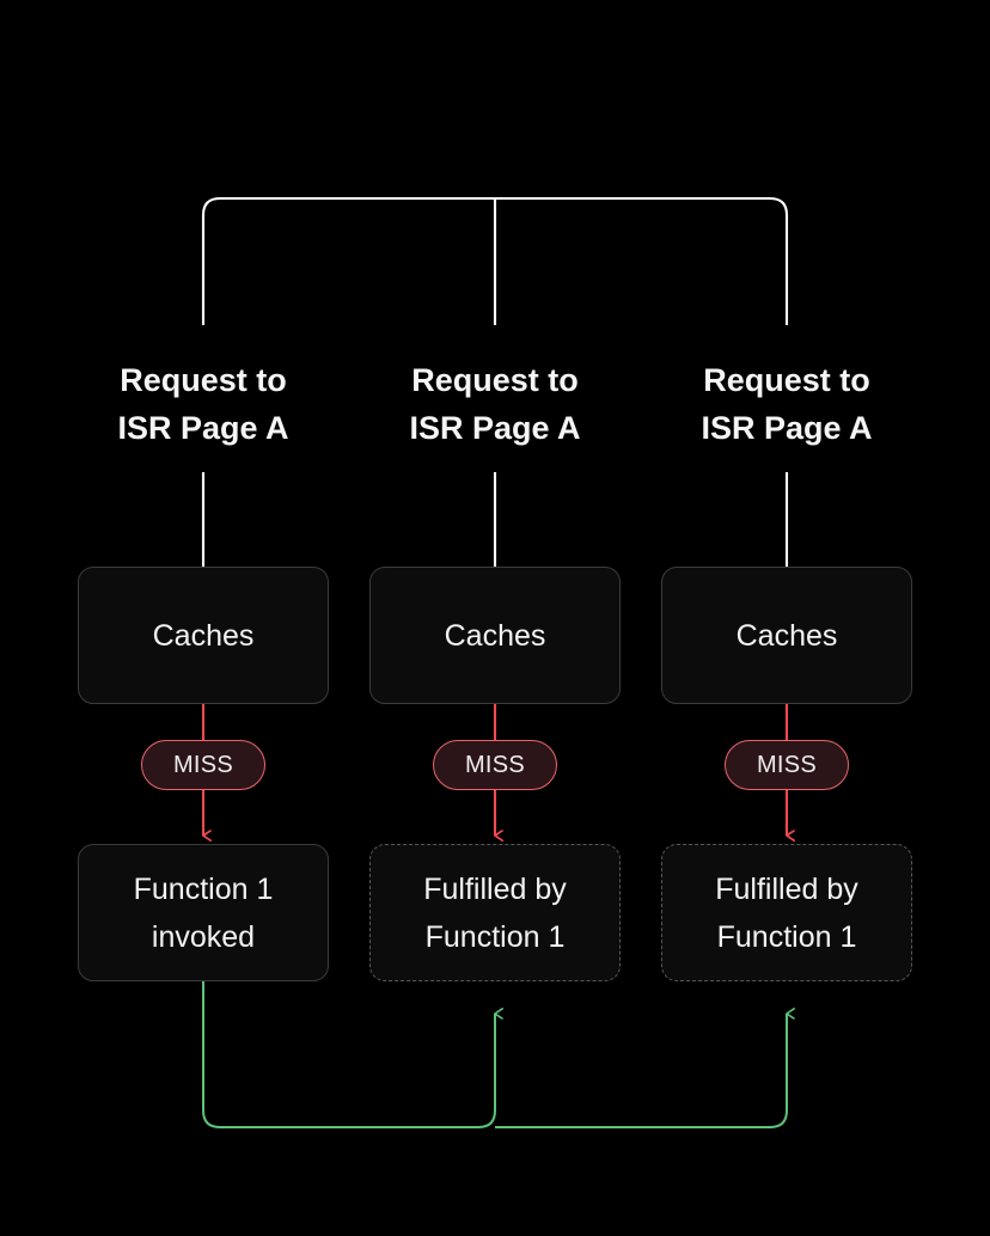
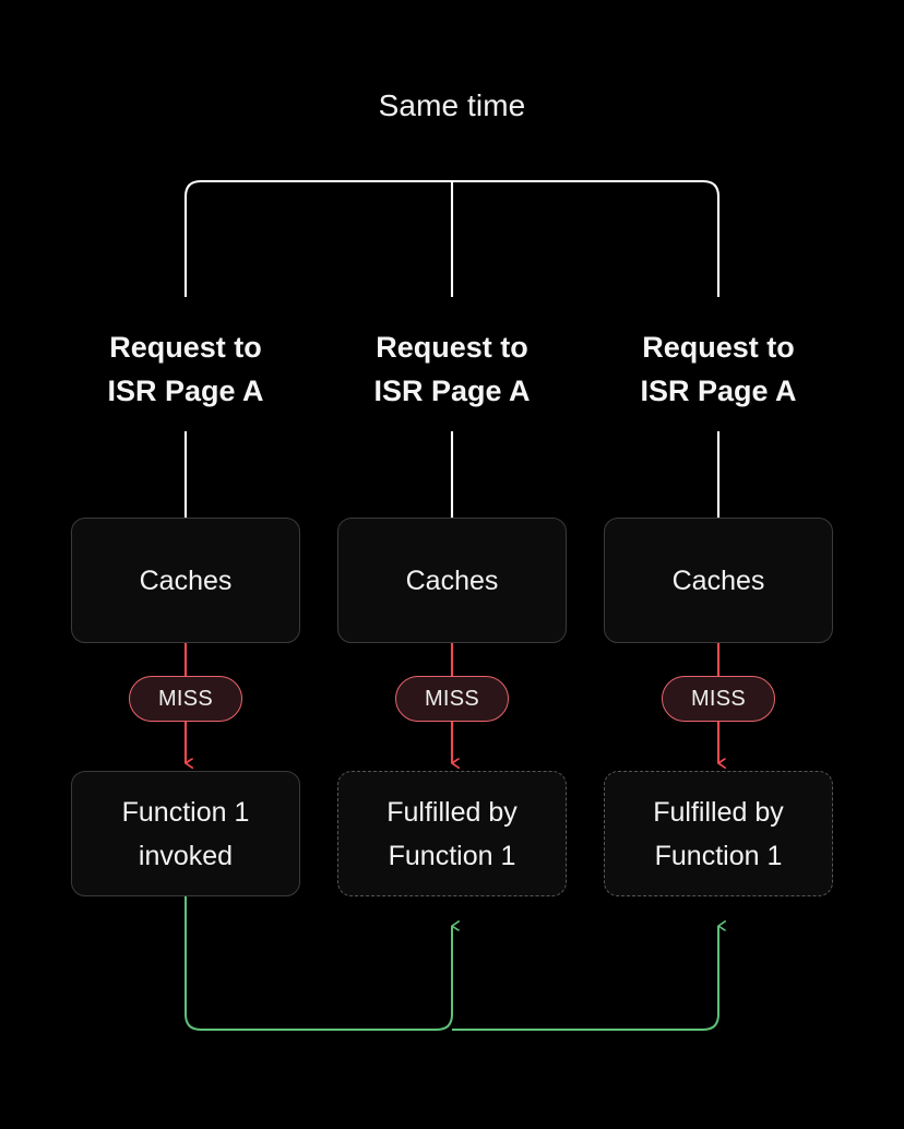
+ Same time
  Request to
  ISR Page A
  Request to
  ISR Page A
  Request to
  ISR Page A
  Caches
  Caches
  Caches
  MISS
  MISS
  MISS
  Function 1
  invoked
  Fulfilled by
  Function 1
  Fulfilled by
  Function 1
